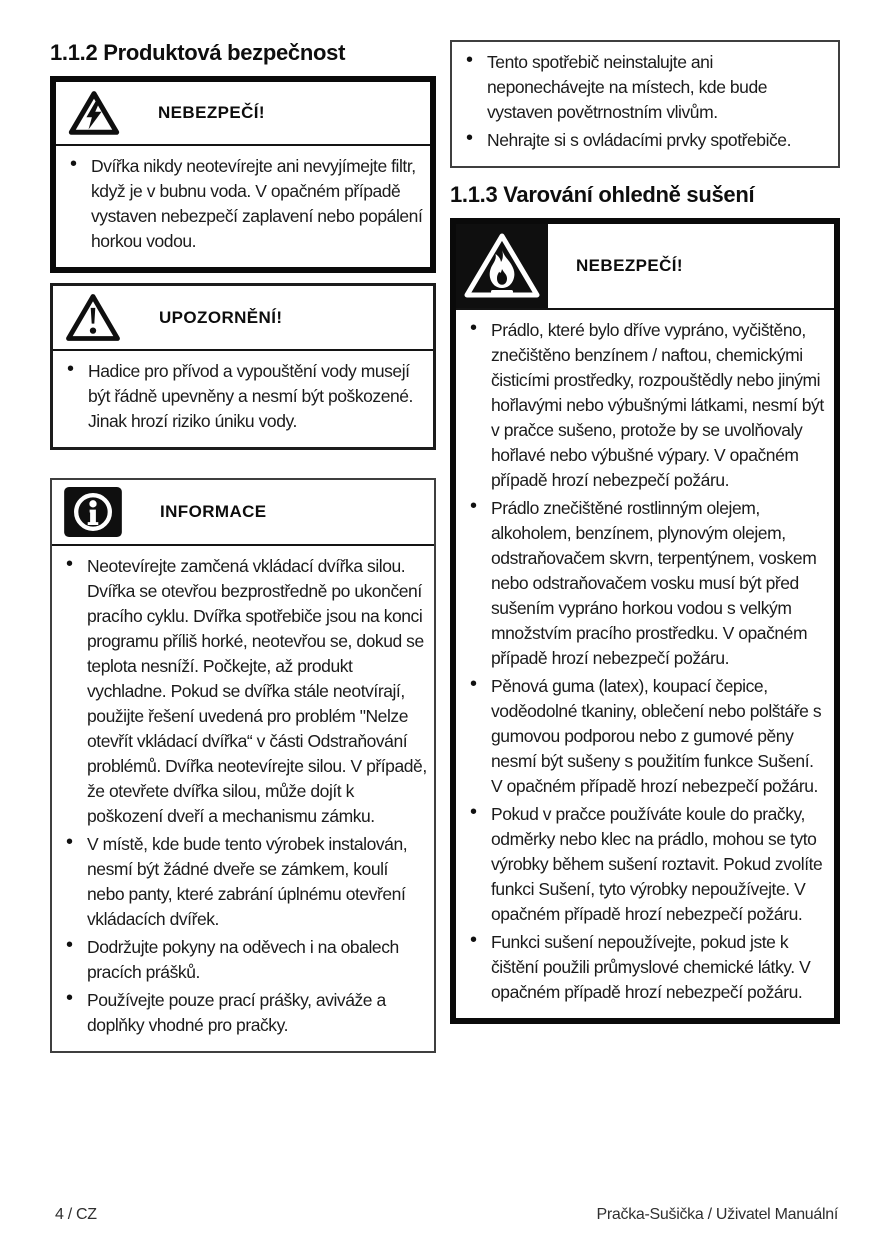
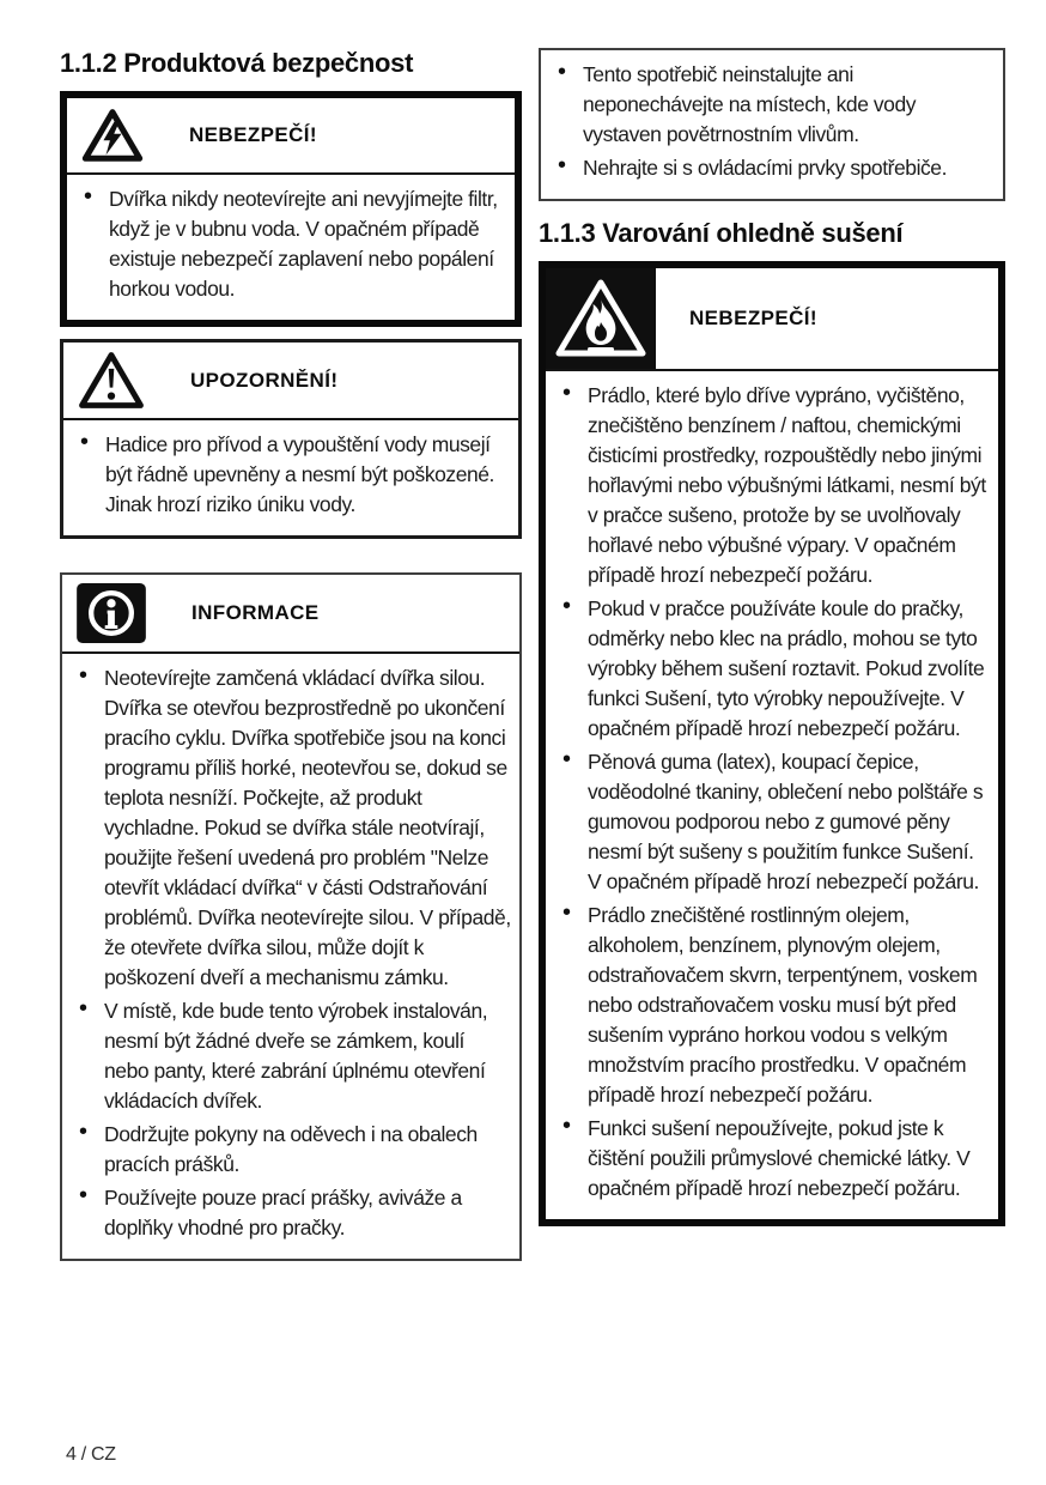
  1.1.2 Produktová bezpečnost
  NEBEZPEČÍ!
- Dvířka nikdy neotevírejte ani nevyjímejte filtr, když je v bubnu voda. V opačném případě vystaven nebezpečí zaplavení nebo popálení horkou vodou.
+ Dvířka nikdy neotevírejte ani nevyjímejte filtr, když je v bubnu voda. V opačném případě existuje nebezpečí zaplavení nebo popálení horkou vodou.
  UPOZORNĚNÍ!
  Hadice pro přívod a vypouštění vody musejí být řádně upevněny a nesmí být poškozené. Jinak hrozí riziko úniku vody.
  INFORMACE
  Neotevírejte zamčená vkládací dvířka silou. Dvířka se otevřou bezprostředně po ukončení pracího cyklu. Dvířka spotřebiče jsou na konci programu příliš horké, neotevřou se, dokud se teplota nesníží. Počkejte, až produkt vychladne. Pokud se dvířka stále neotvírají, použijte řešení uvedená pro problém "Nelze otevřít vkládací dvířka“ v části Odstraňování problémů. Dvířka neotevírejte silou. V případě, že otevřete dvířka silou, může dojít k poškození dveří a mechanismu zámku.
  V místě, kde bude tento výrobek instalován, nesmí být žádné dveře se zámkem, koulí nebo panty, které zabrání úplnému otevření vkládacích dvířek.
  Dodržujte pokyny na oděvech i na obalech pracích prášků.
  Používejte pouze prací prášky, aviváže a doplňky vhodné pro pračky.
- Tento spotřebič neinstalujte ani neponechávejte na místech, kde bude vystaven povětrnostním vlivům.
+ Tento spotřebič neinstalujte ani neponechávejte na místech, kde vody vystaven povětrnostním vlivům.
  Nehrajte si s ovládacími prvky spotřebiče.
  1.1.3 Varování ohledně sušení
  NEBEZPEČÍ!
  Prádlo, které bylo dříve vypráno, vyčištěno, znečištěno benzínem / naftou, chemickými čisticími prostředky, rozpouštědly nebo jinými hořlavými nebo výbušnými látkami, nesmí být v pračce sušeno, protože by se uvolňovaly hořlavé nebo výbušné výpary. V opačném případě hrozí nebezpečí požáru.
- Prádlo znečištěné rostlinným olejem, alkoholem, benzínem, plynovým olejem, odstraňovačem skvrn, terpentýnem, voskem nebo odstraňovačem vosku musí být před sušením vypráno horkou vodou s velkým množstvím pracího prostředku. V opačném případě hrozí nebezpečí požáru.
+ Pokud v pračce používáte koule do pračky, odměrky nebo klec na prádlo, mohou se tyto výrobky během sušení roztavit. Pokud zvolíte funkci Sušení, tyto výrobky nepoužívejte. V opačném případě hrozí nebezpečí požáru.
  Pěnová guma (latex), koupací čepice, voděodolné tkaniny, oblečení nebo polštáře s gumovou podporou nebo z gumové pěny nesmí být sušeny s použitím funkce Sušení. V opačném případě hrozí nebezpečí požáru.
- Pokud v pračce používáte koule do pračky, odměrky nebo klec na prádlo, mohou se tyto výrobky během sušení roztavit. Pokud zvolíte funkci Sušení, tyto výrobky nepoužívejte. V opačném případě hrozí nebezpečí požáru.
+ Prádlo znečištěné rostlinným olejem, alkoholem, benzínem, plynovým olejem, odstraňovačem skvrn, terpentýnem, voskem nebo odstraňovačem vosku musí být před sušením vypráno horkou vodou s velkým množstvím pracího prostředku. V opačném případě hrozí nebezpečí požáru.
  Funkci sušení nepoužívejte, pokud jste k čištění použili průmyslové chemické látky. V opačném případě hrozí nebezpečí požáru.
  4 / CZ
- Pračka-Sušička / Uživatel Manuální
